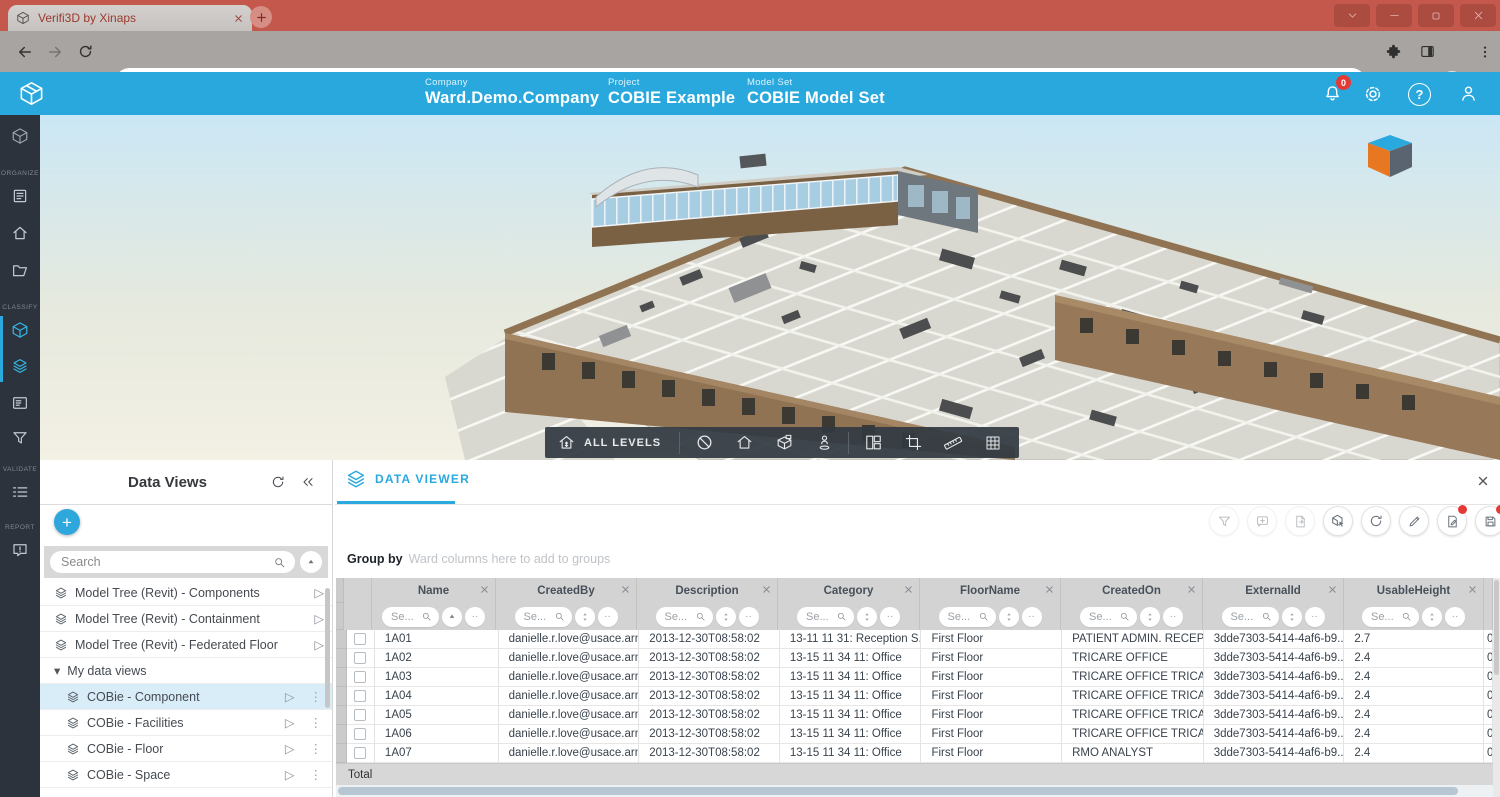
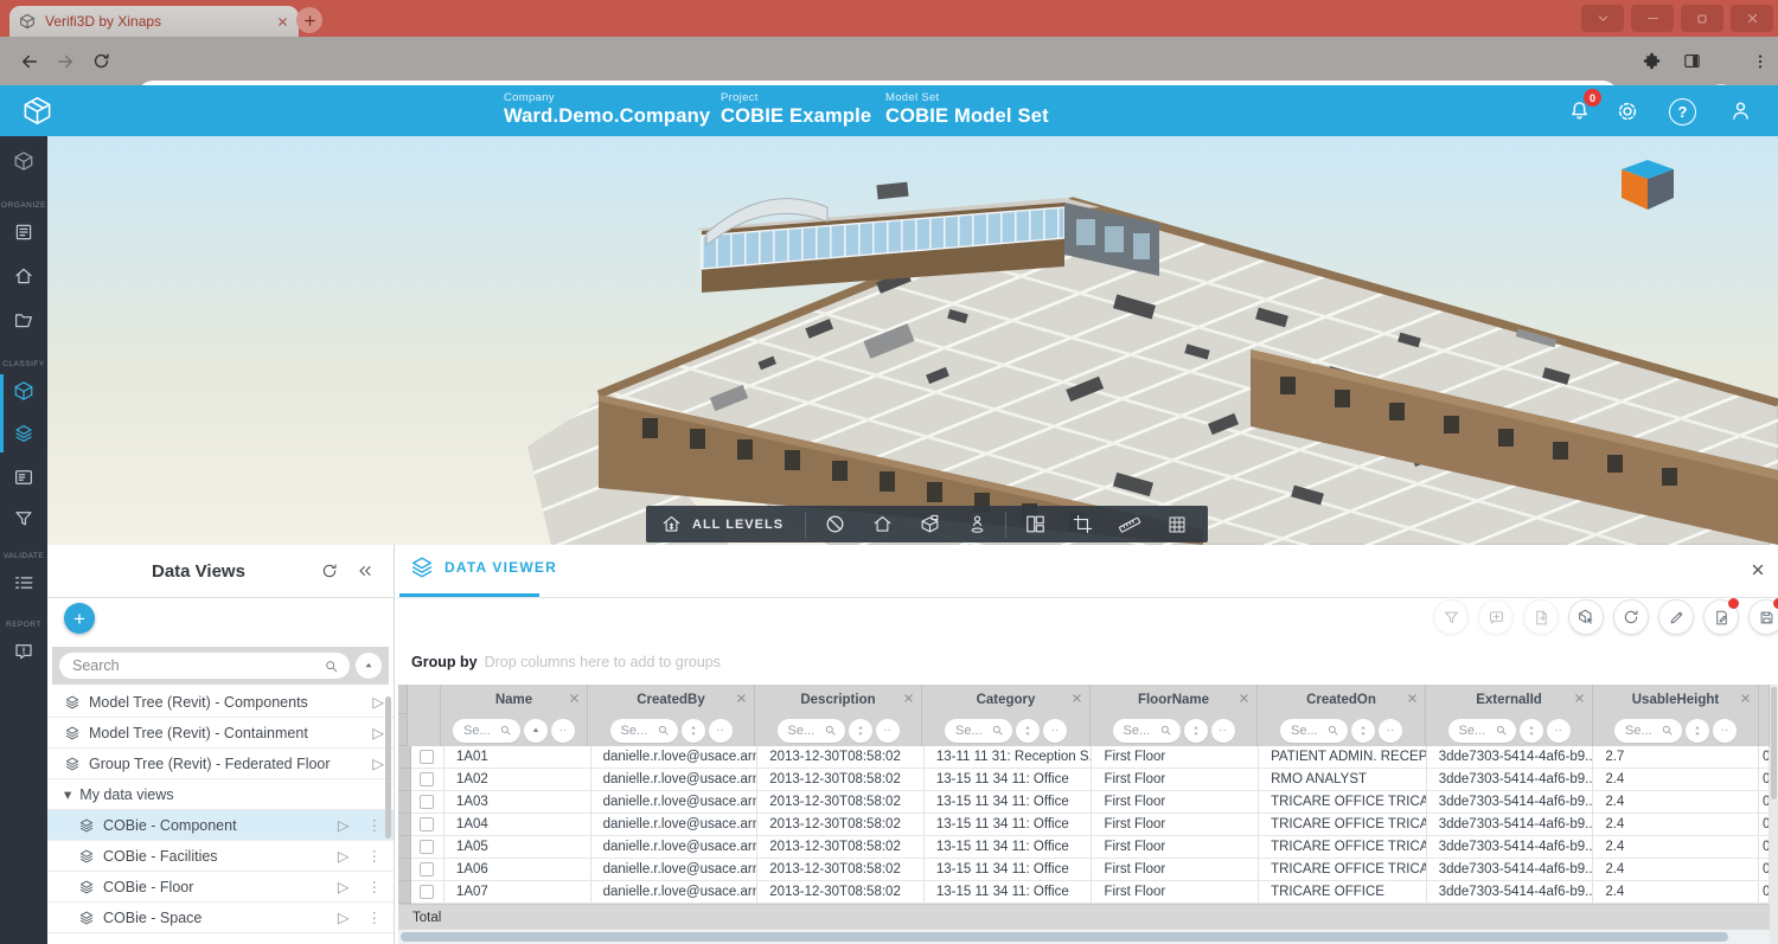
  Verifi3D by Xinaps
  Company
  Ward.Demo.Company
  Project
  COBIE Example
  Model Set
  COBIE Model Set
  ?
  0
  ALL LEVELS
  Data Views
  +
  Search
  Model Tree (Revit) - Components
  ▷
  Model Tree (Revit) - Containment
  ▷
- Model Tree (Revit) - Federated Floor
+ Group Tree (Revit) - Federated Floor
  ▷
  ▾
  My data views
  COBie - Component
  ▷
  ⋮
  COBie - Facilities
  ▷
  ⋮
  COBie - Floor
  ▷
  ⋮
  COBie - Space
  ▷
  ⋮
  DATA VIEWER
  Group by
- Ward columns here to add to groups
+ Drop columns here to add to groups
  Name
  CreatedBy
  Description
  Category
  FloorName
  CreatedOn
  ExternalId
  UsableHeight
  Se...
  ··
  Se...
  ··
  Se...
  ··
  Se...
  ··
  Se...
  ··
  Se...
  ··
  Se...
  ··
  Se...
  ··
  1A01
  danielle.r.love@usace.ar
  2013-12-30T08:58:02
  13-11 11 31: Reception S.
  First Floor
  PATIENT ADMIN. RECEP
  3dde7303-5414-4af6-b9..
  2.7
  0
  1A02
  danielle.r.love@usace.ar
  2013-12-30T08:58:02
  13-15 11 34 11: Office
  First Floor
- TRICARE OFFICE
+ RMO ANALYST
  3dde7303-5414-4af6-b9..
  2.4
  0
  1A03
  danielle.r.love@usace.ar
  2013-12-30T08:58:02
  13-15 11 34 11: Office
  First Floor
  TRICARE OFFICE TRICA
  3dde7303-5414-4af6-b9..
  2.4
  0
  1A04
  danielle.r.love@usace.ar
  2013-12-30T08:58:02
  13-15 11 34 11: Office
  First Floor
  TRICARE OFFICE TRICA
  3dde7303-5414-4af6-b9..
  2.4
  0
  1A05
  danielle.r.love@usace.ar
  2013-12-30T08:58:02
  13-15 11 34 11: Office
  First Floor
  TRICARE OFFICE TRICA
  3dde7303-5414-4af6-b9..
  2.4
  0
  1A06
  danielle.r.love@usace.ar
  2013-12-30T08:58:02
  13-15 11 34 11: Office
  First Floor
  TRICARE OFFICE TRICA
  3dde7303-5414-4af6-b9..
  2.4
  0
  1A07
  danielle.r.love@usace.ar
  2013-12-30T08:58:02
  13-15 11 34 11: Office
  First Floor
- RMO ANALYST
+ TRICARE OFFICE
  3dde7303-5414-4af6-b9..
  2.4
  0
  Total
